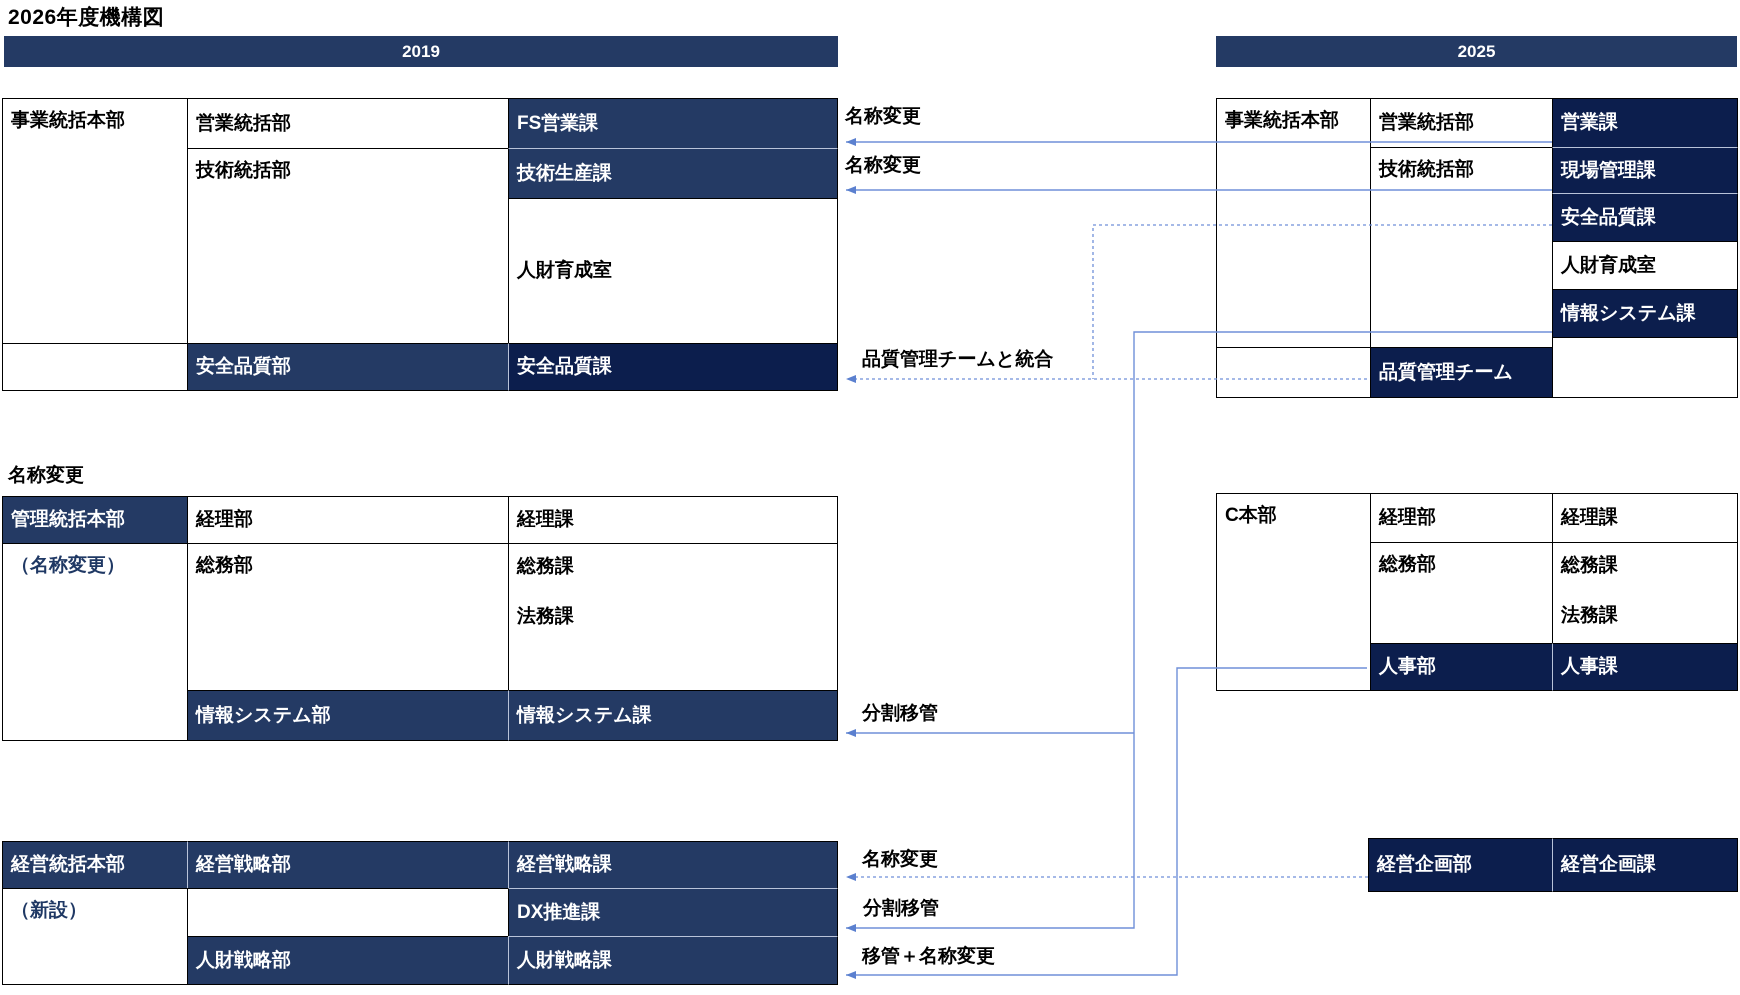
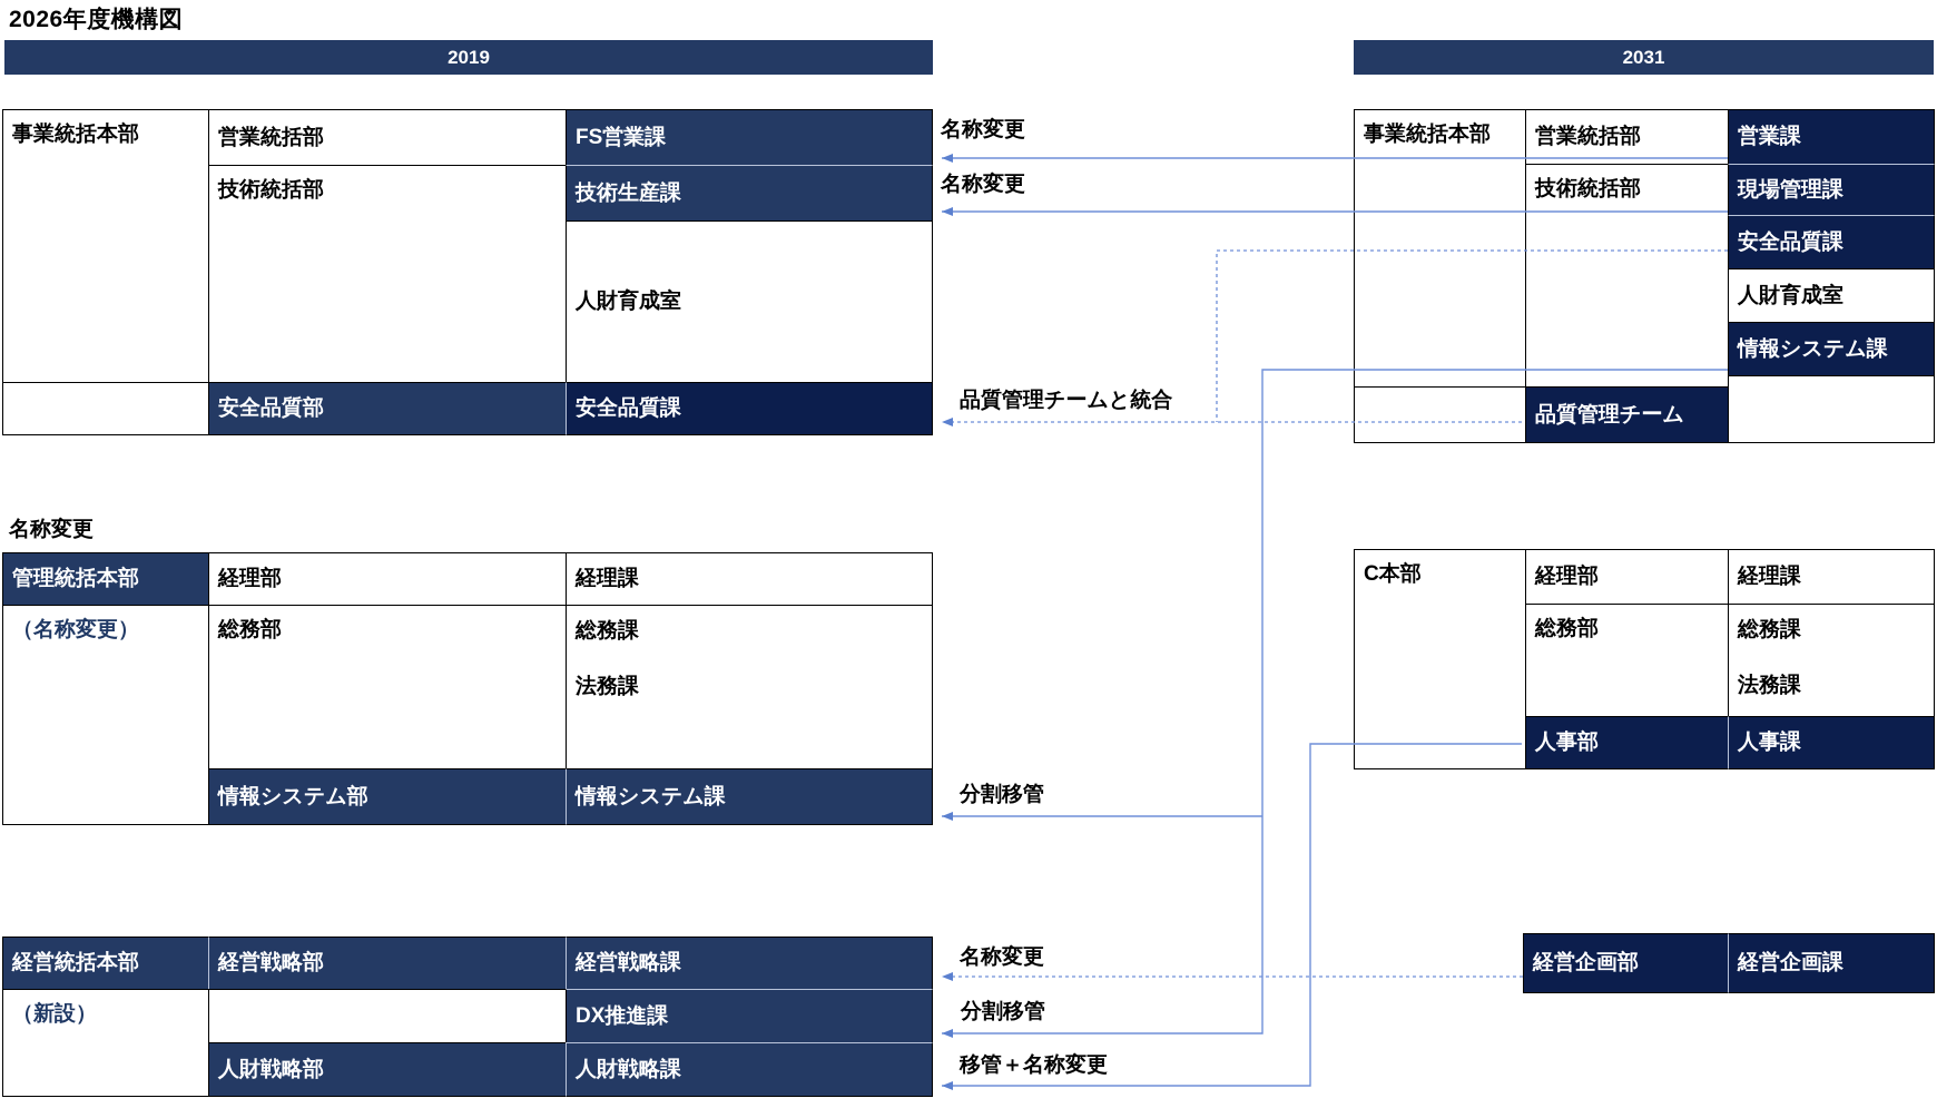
  2026年度機構図
  2019
- 2025
+ 2031
  事業統括本部
  営業統括部
  技術統括部
  安全品質部
  FS営業課
  技術生産課
  人財育成室
  安全品質課
  事業統括本部
  営業統括部
  技術統括部
  品質管理チーム
  営業課
  現場管理課
  安全品質課
  人財育成室
  情報システム課
  名称変更
  管理統括本部
  （名称変更）
  経理部
  総務部
  情報システム部
  経理課
  総務課
  法務課
  情報システム課
  C本部
  経理部
  総務部
  人事部
  経理課
  総務課
  法務課
  人事課
  経営統括本部
  （新設）
  経営戦略部
  人財戦略部
  経営戦略課
  DX推進課
  人財戦略課
  経営企画部
  経営企画課
  名称変更
  名称変更
  品質管理チームと統合
  分割移管
  名称変更
  分割移管
  移管＋名称変更
